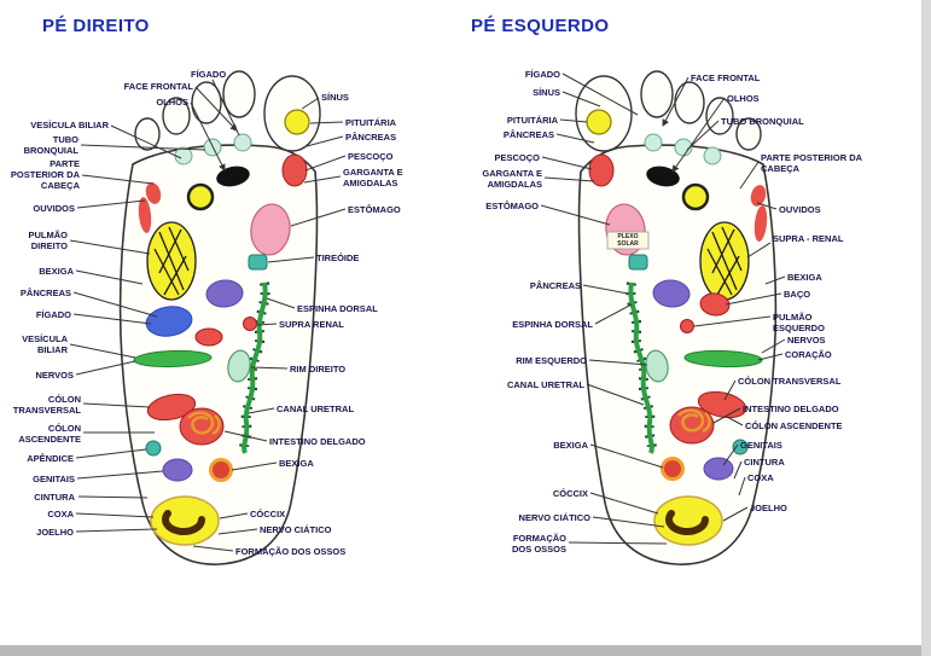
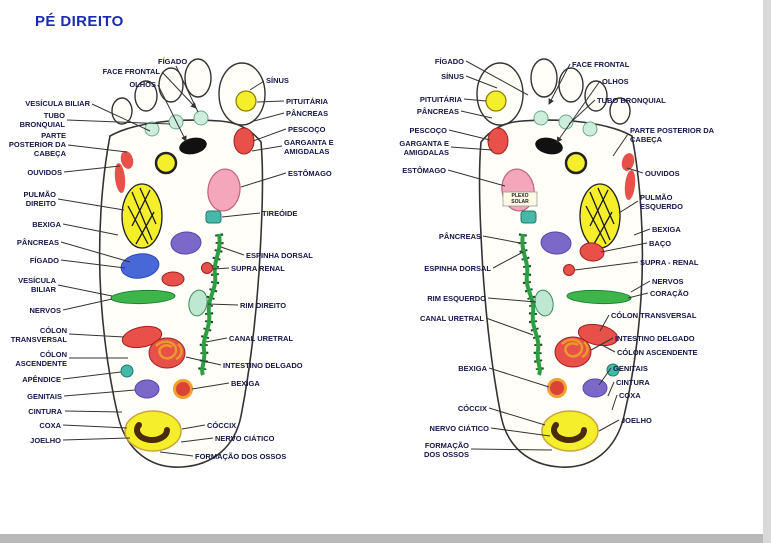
  PÉ DIREITO
- PÉ ESQUERDO
  FACE FRONTAL
  OLHOS
  VESÍCULA BILIAR
  TUBO BRONQUIAL
  PARTE POSTERIOR DA CABEÇA
  OUVIDOS
  PULMÃO DIREITO
  BEXIGA
  PÂNCREAS
  FÍGADO
  VESÍCULA BILIAR
  NERVOS
  CÓLON TRANSVERSAL
  CÓLON ASCENDENTE
  APÊNDICE
  GENITAIS
  CINTURA
  COXA
  JOELHO
  FÍGADO
  SÍNUS
  PITUITÁRIA
  PÂNCREAS
  PESCOÇO
  GARGANTA E AMIGDALAS
  ESTÔMAGO
  TIREÓIDE
  ESPINHA DORSAL
  SUPRA RENAL
  RIM DIREITO
  CANAL URETRAL
  INTESTINO DELGADO
  BEXIGA
  CÓCCIX
  NERVO CIÁTICO
  FORMAÇÃO DOS OSSOS
  FÍGADO
  SÍNUS
  PITUITÁRIA
  PÂNCREAS
  PESCOÇO
  GARGANTA E AMIGDALAS
  ESTÔMAGO
  PÂNCREAS
  ESPINHA DORSAL
  RIM ESQUERDO
  CANAL URETRAL
  BEXIGA
  CÓCCIX
  NERVO CIÁTICO
  FORMAÇÃO DOS OSSOS
  FACE FRONTAL
  OLHOS
  TUBO BRONQUIAL
  PARTE POSTERIOR DA CABEÇA
  OUVIDOS
- SUPRA - RENAL
+ PULMÃO ESQUERDO
  BEXIGA
  BAÇO
- PULMÃO ESQUERDO
+ SUPRA - RENAL
  NERVOS
  CORAÇÃO
  CÓLON TRANSVERSAL
  INTESTINO DELGADO
  CÓLON ASCENDENTE
  GENITAIS
  CINTURA
  COXA
  JOELHO
